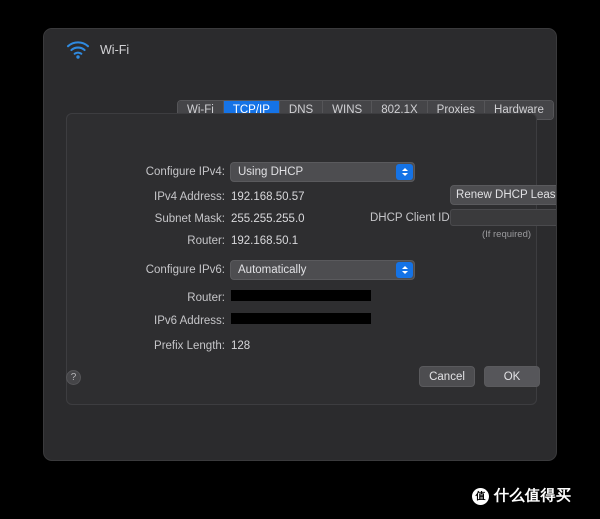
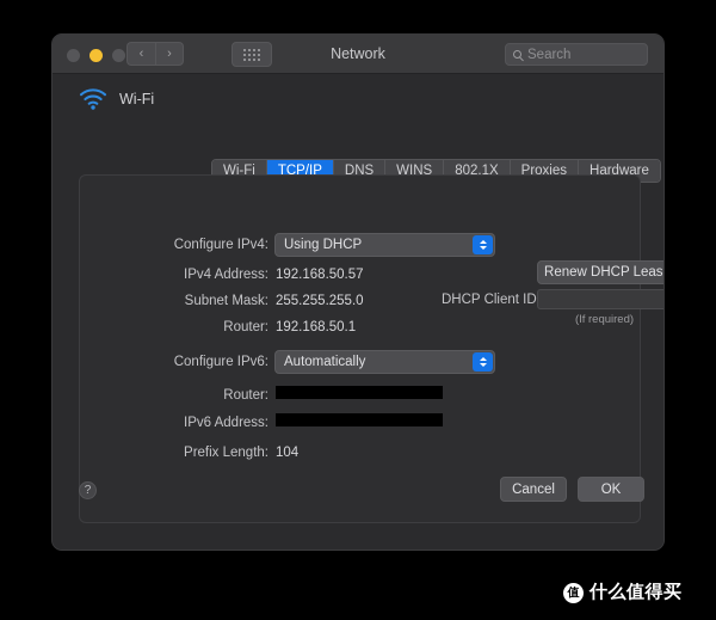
+ ‹
+ ›
+ Network
+ Search
  Wi-Fi
  Wi-Fi
  TCP/IP
  DNS
  WINS
  802.1X
  Proxies
  Hardware
  Configure IPv4:
  Using DHCP
  IPv4 Address:
  192.168.50.57
  Subnet Mask:
  255.255.255.0
  Router:
  192.168.50.1
  Renew DHCP Leas
  DHCP Client ID
  (If required)
  Configure IPv6:
  Automatically
  Router:
  IPv6 Address:
  Prefix Length:
- 128
+ 104
  ?
  Cancel
  OK
  值
  什么值得买
